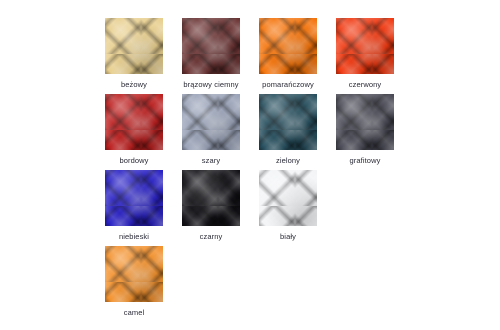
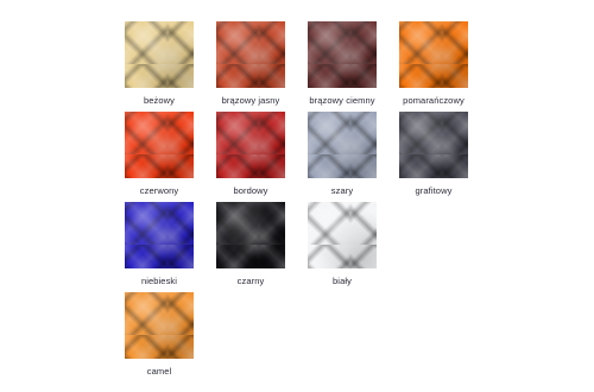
  beżowy
+ brązowy jasny
  brązowy ciemny
  pomarańczowy
  czerwony
  bordowy
  szary
- zielony
  grafitowy
  niebieski
  czarny
  biały
  camel
